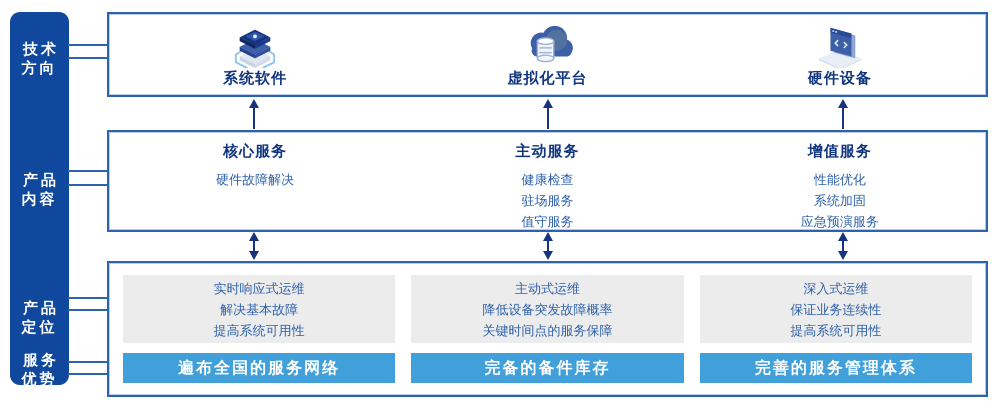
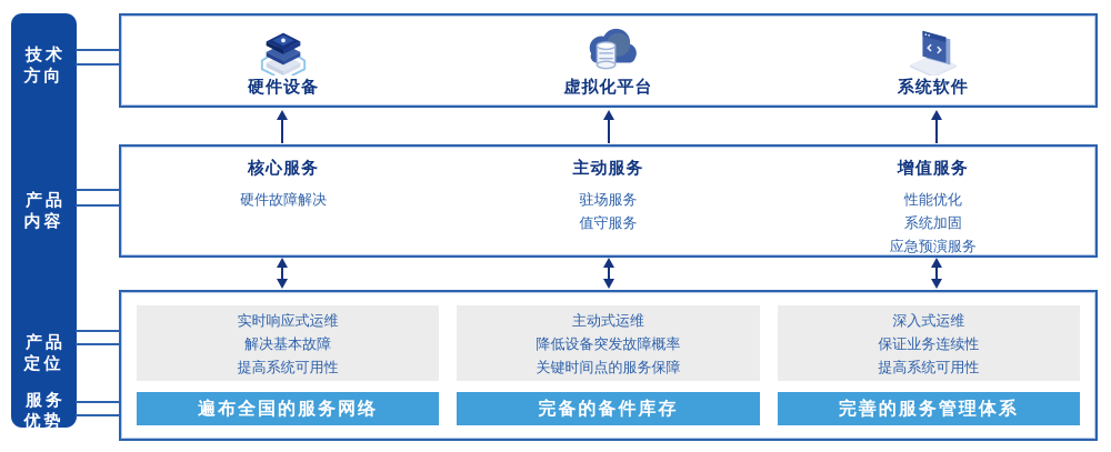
  技术
  方向
  产品
  内容
  产品
  定位
  服务
  优势
- 系统软件
+ 硬件设备
  虚拟化平台
- 硬件设备
+ 系统软件
  核心服务
  硬件故障解决
  主动服务
- 健康检查
  驻场服务
  值守服务
  增值服务
  性能优化
  系统加固
  应急预演服务
  实时响应式运维
  解决基本故障
  提高系统可用性
  遍布全国的服务网络
  主动式运维
  降低设备突发故障概率
  关键时间点的服务保障
  完备的备件库存
  深入式运维
  保证业务连续性
  提高系统可用性
  完善的服务管理体系
